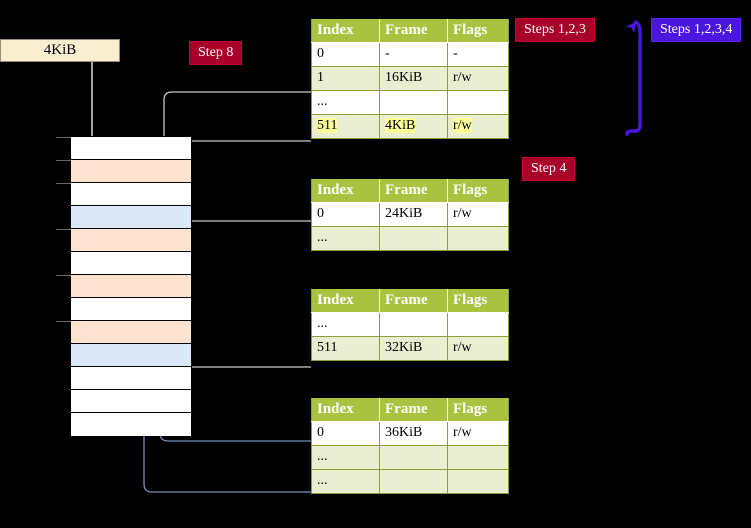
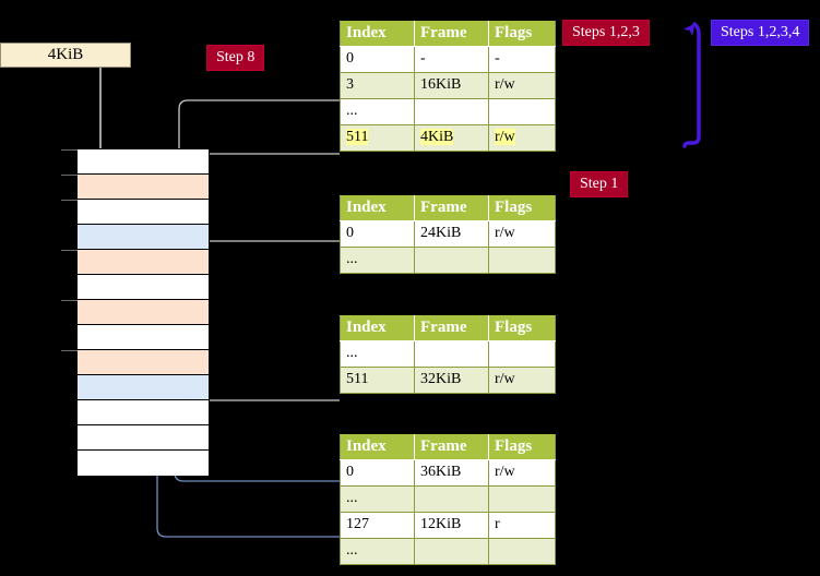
  4KiB
  Step 8
  Steps 1,2,3
  Steps 1,2,3,4
- Step 4
+ Step 1
  Index	Frame	Flags
  0	-	-
- 1	16KiB	r/w
+ 3	16KiB	r/w
  ...
  511	4KiB	r/w
  Index	Frame	Flags
  0	24KiB	r/w
  ...
  Index	Frame	Flags
  ...
  511	32KiB	r/w
  Index	Frame	Flags
  0	36KiB	r/w
  ...
+ 127	12KiB	r
  ...
